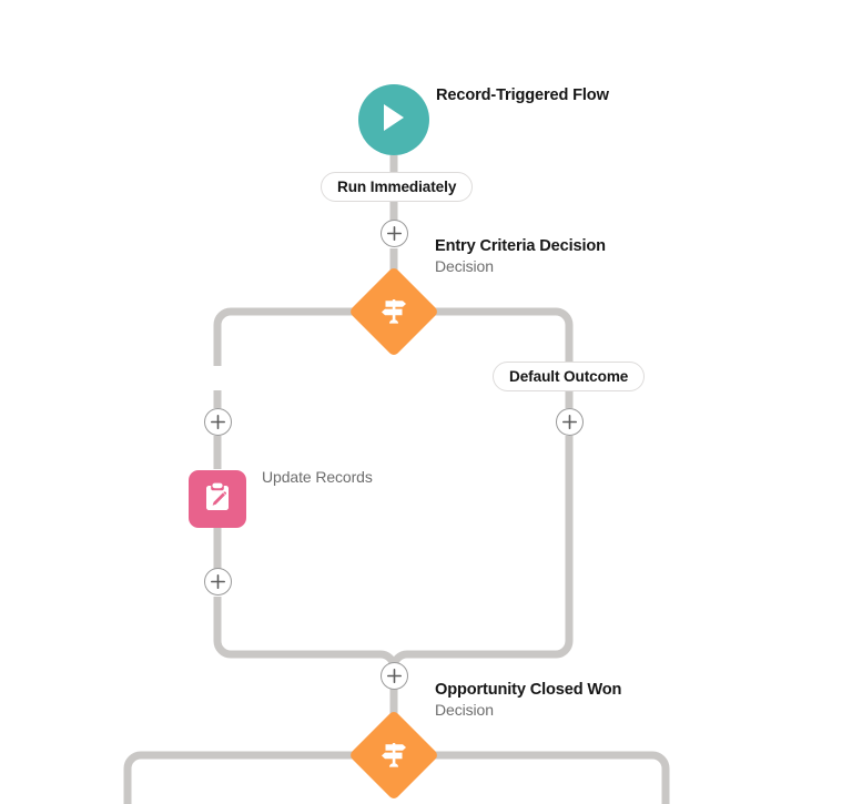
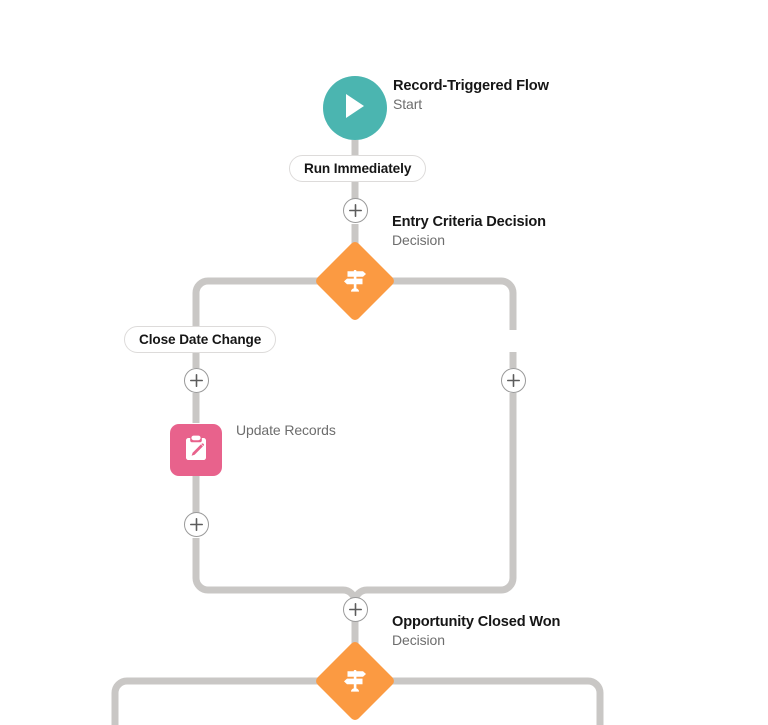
  Record-Triggered Flow
+ Start
  Run Immediately
  Entry Criteria Decision
  Decision
+ Close Date Change
  Update Records
- Default Outcome
  Opportunity Closed Won
  Decision
